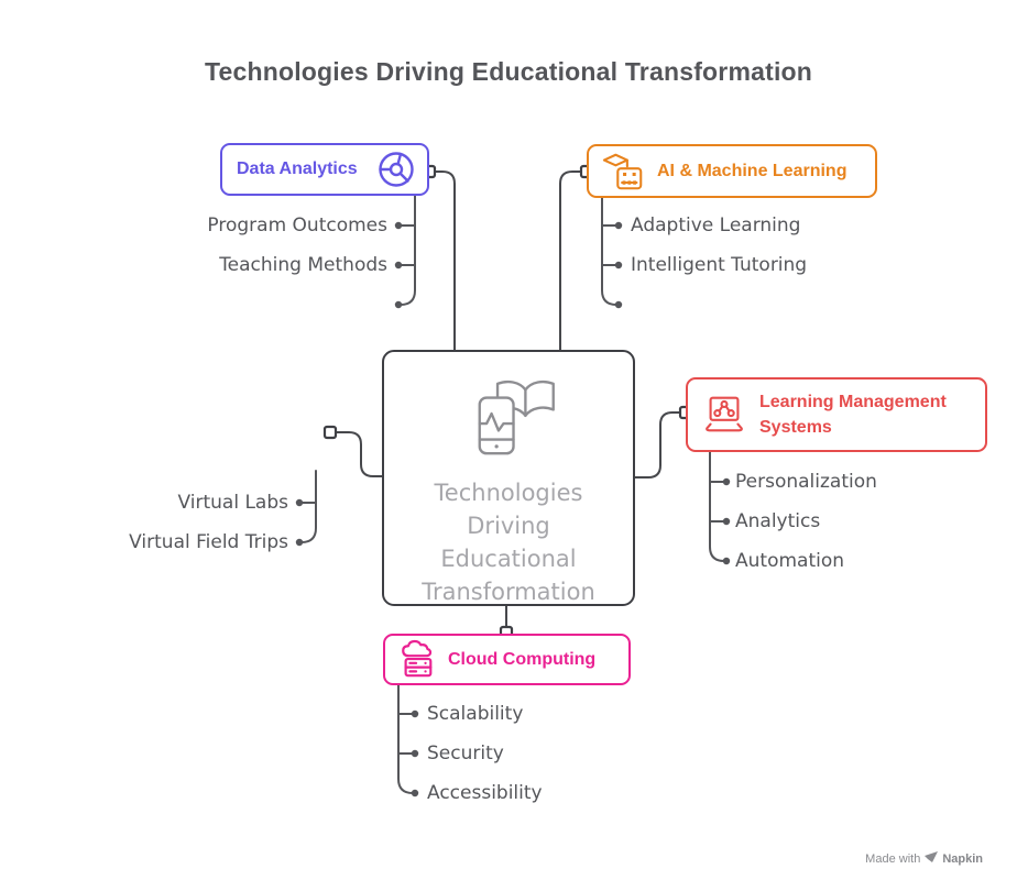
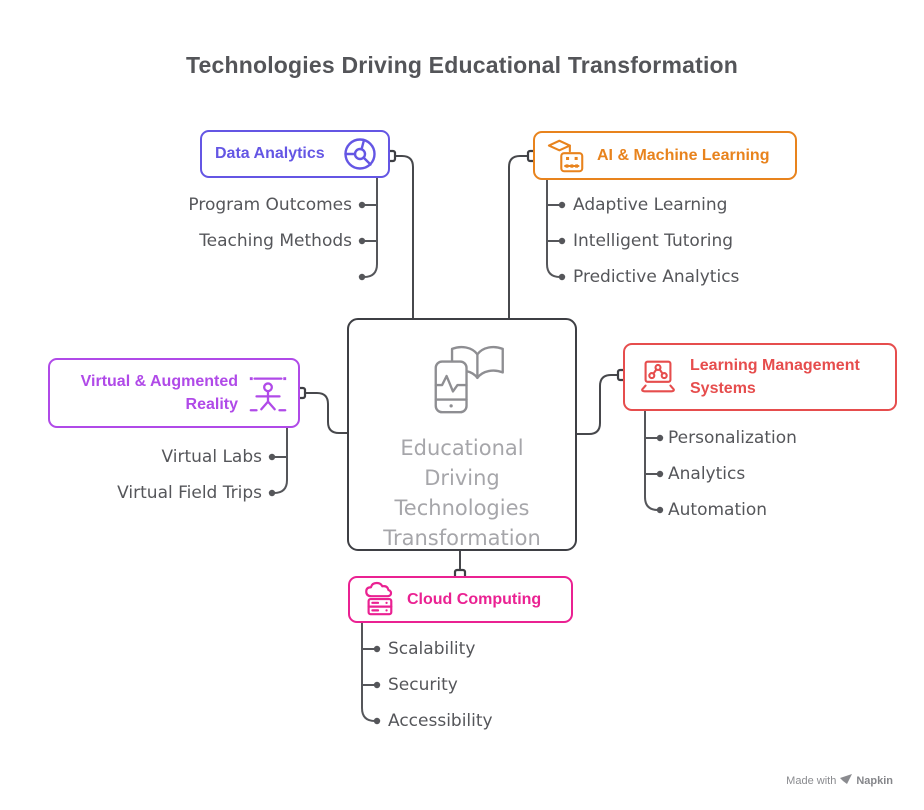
  Technologies Driving Educational Transformation
- Technologies
+ Educational
  Driving
- Educational
+ Technologies
  Transformation
  Data Analytics
  Program Outcomes
  Teaching Methods
  AI & Machine Learning
  Adaptive Learning
  Intelligent Tutoring
+ Predictive Analytics
+ Virtual & Augmented
+ Reality
  Virtual Labs
  Virtual Field Trips
  Learning Management
  Systems
  Personalization
  Analytics
  Automation
  Cloud Computing
  Scalability
  Security
  Accessibility
  Made with
  Napkin
